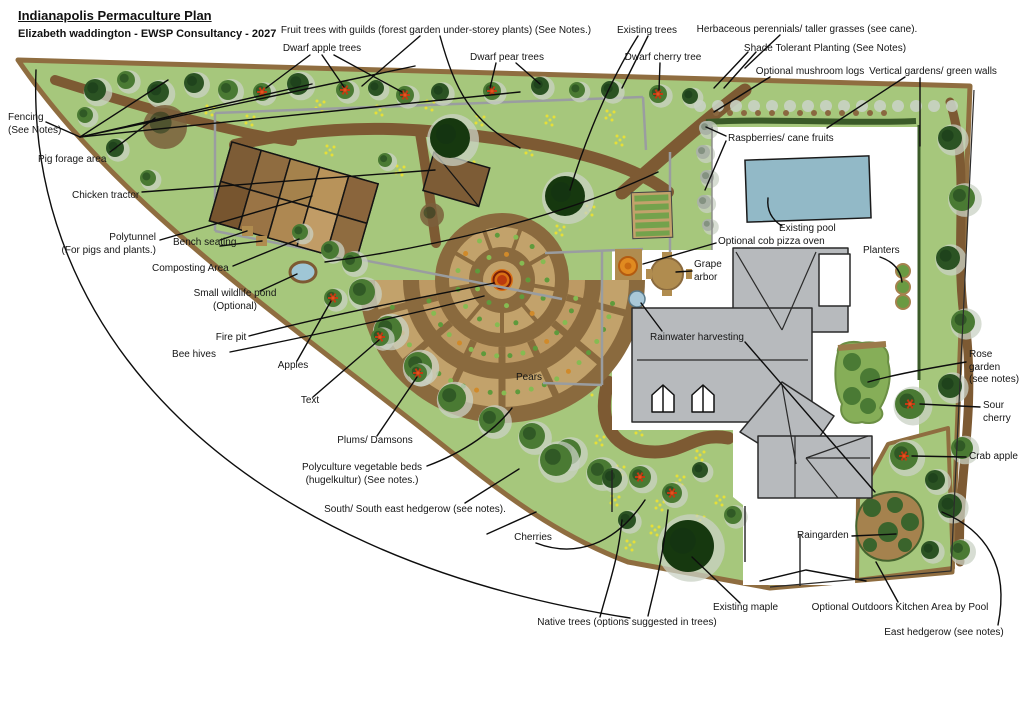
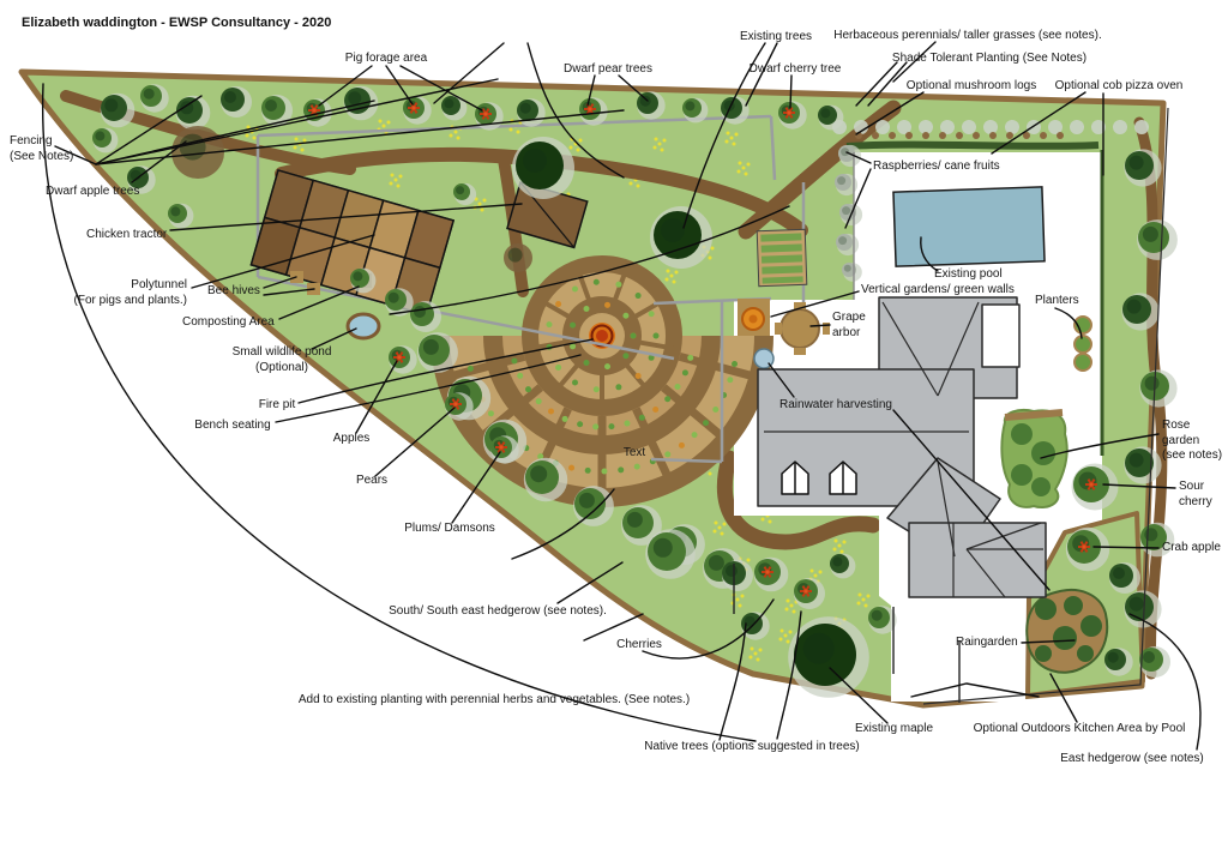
- Fruit trees with guilds (forest garden under-storey plants) (See Notes.)
- Dwarf apple trees
+ Pig forage area
  Dwarf pear trees
  Existing trees
  Dwarf cherry tree
- Herbaceous perennials/ taller grasses (see cane).
+ Herbaceous perennials/ taller grasses (see notes).
  Shade Tolerant Planting (See Notes)
  Optional mushroom logs
- Vertical gardens/ green walls
+ Optional cob pizza oven
  Fencing
  (See Notes)
- Pig forage area
+ Dwarf apple trees
  Chicken tractor
  Polytunnel
  (For pigs and plants.)
- Bench seating
+ Bee hives
  Composting Area
  Small wildlife pond
  (Optional)
  Fire pit
- Bee hives
+ Bench seating
  Apples
- Text
+ Pears
  Plums/ Damsons
- Polyculture vegetable beds
- (hugelkultur) (See notes.)
  South/ South east hedgerow (see notes).
  Cherries
+ Add to existing planting with perennial herbs and vegetables. (See notes.)
  Native trees (options suggested in trees)
- Pears
+ Text
  Raspberries/ cane fruits
  Existing pool
- Optional cob pizza oven
+ Vertical gardens/ green walls
  Grape
  arbor
  Planters
  Rainwater harvesting
  Rose
  garden
  (see notes)
  Sour
  cherry
  Crab apple
  Raingarden
  Existing maple
  Optional Outdoors Kitchen Area by Pool
  East hedgerow (see notes)
- Indianapolis Permaculture Plan
- Elizabeth waddington - EWSP Consultancy - 2027
+ Elizabeth waddington - EWSP Consultancy - 2020
